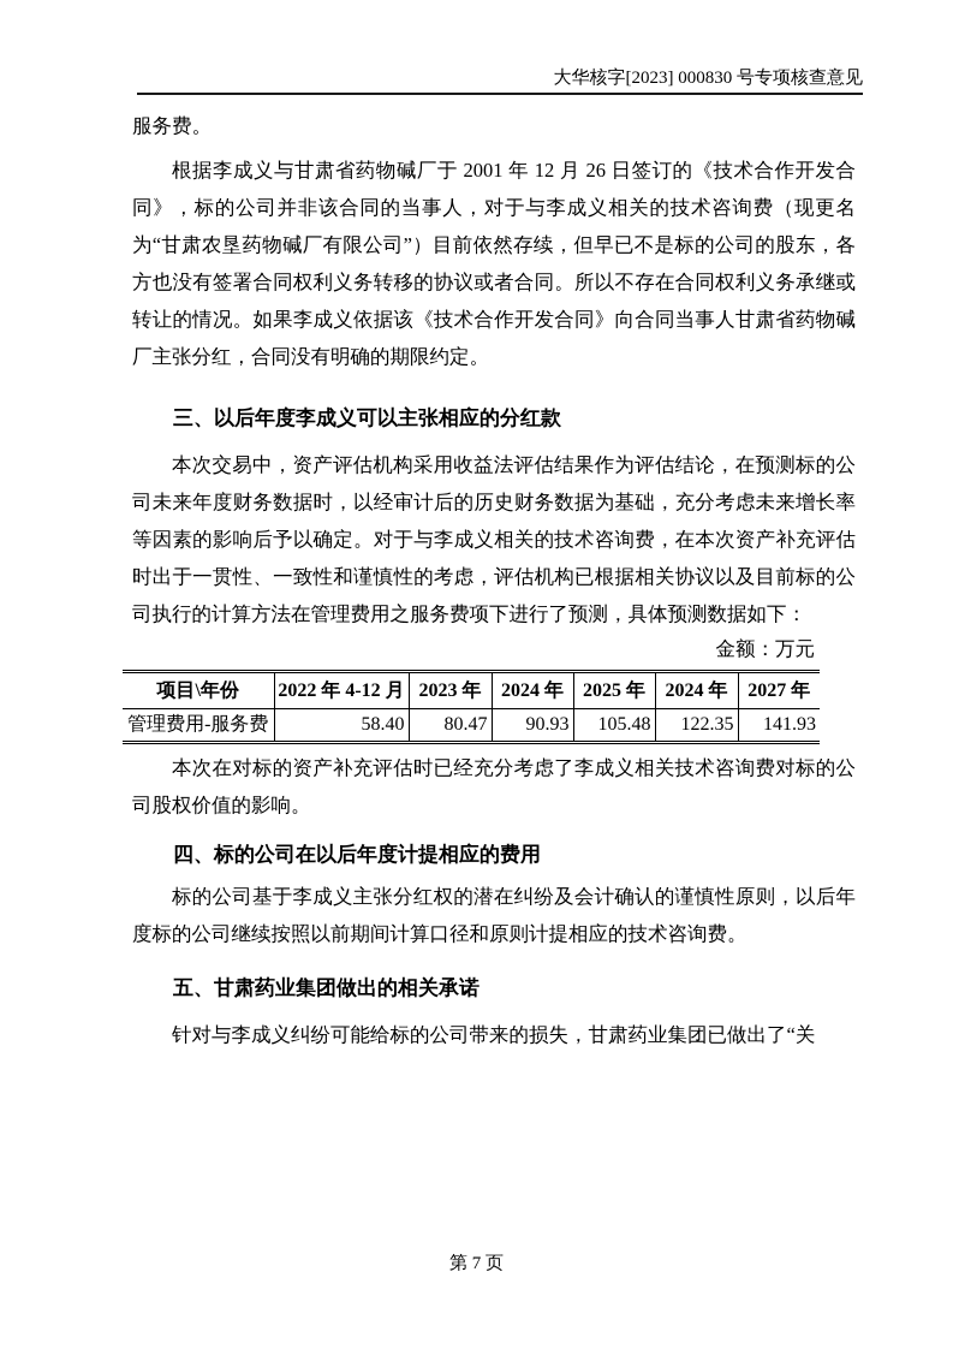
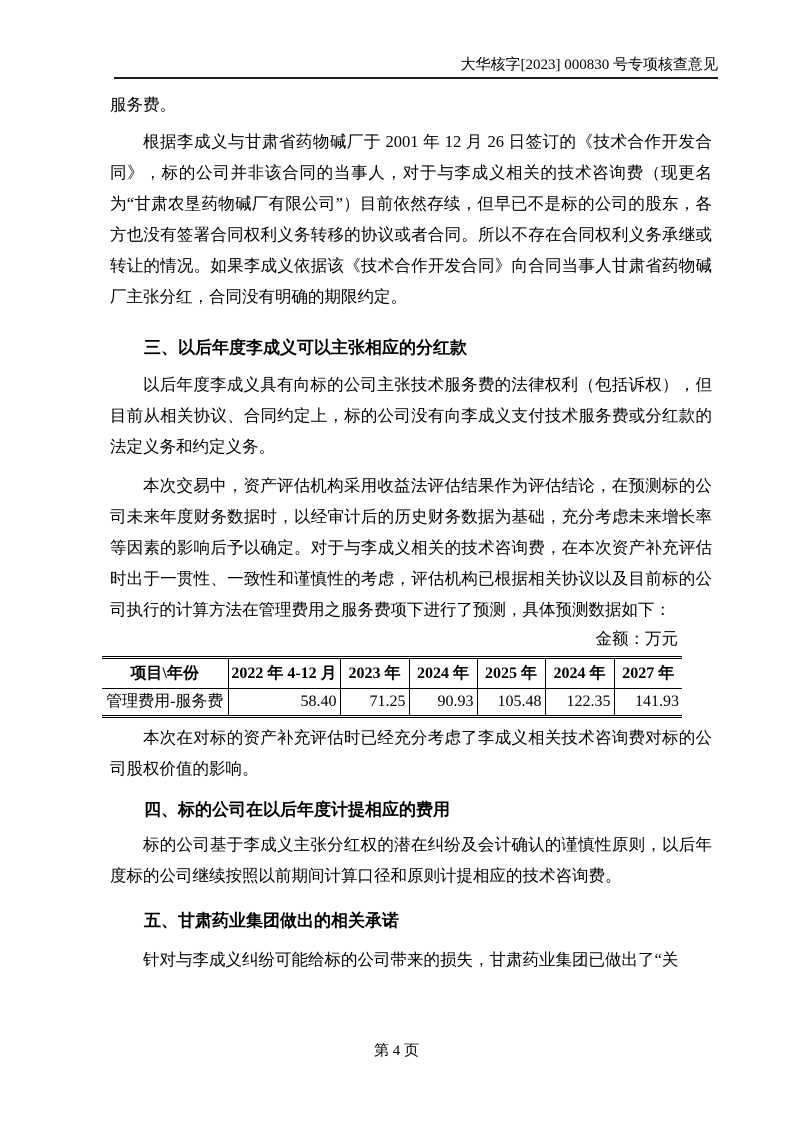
  大华核字[2023] 000830 号专项核查意见
  服务费。
  根据李成义与甘肃省药物碱厂于 2001 年 12 月 26 日签订的《技术合作开发合同》，标的公司并非该合同的当事人，对于与李成义相关的技术咨询费（现更名为“甘肃农垦药物碱厂有限公司”）目前依然存续，但早已不是标的公司的股东，各方也没有签署合同权利义务转移的协议或者合同。所以不存在合同权利义务承继或转让的情况。如果李成义依据该《技术合作开发合同》向合同当事人甘肃省药物碱厂主张分红，合同没有明确的期限约定。
  三、以后年度李成义可以主张相应的分红款
+ 以后年度李成义具有向标的公司主张技术服务费的法律权利（包括诉权），但目前从相关协议、合同约定上，标的公司没有向李成义支付技术服务费或分红款的法定义务和约定义务。
  本次交易中，资产评估机构采用收益法评估结果作为评估结论，在预测标的公司未来年度财务数据时，以经审计后的历史财务数据为基础，充分考虑未来增长率等因素的影响后予以确定。对于与李成义相关的技术咨询费，在本次资产补充评估时出于一贯性、一致性和谨慎性的考虑，评估机构已根据相关协议以及目前标的公司执行的计算方法在管理费用之服务费项下进行了预测，具体预测数据如下：
  金额：万元
  项目\年份	2022 年 4-12 月	2023 年	2024 年	2025 年	2024 年	2027 年
- 管理费用-服务费	58.40	80.47	90.93	105.48	122.35	141.93
+ 管理费用-服务费	58.40	71.25	90.93	105.48	122.35	141.93
  本次在对标的资产补充评估时已经充分考虑了李成义相关技术咨询费对标的公司股权价值的影响。
  四、标的公司在以后年度计提相应的费用
  标的公司基于李成义主张分红权的潜在纠纷及会计确认的谨慎性原则，以后年度标的公司继续按照以前期间计算口径和原则计提相应的技术咨询费。
  五、甘肃药业集团做出的相关承诺
  针对与李成义纠纷可能给标的公司带来的损失，甘肃药业集团已做出了“关
- 第 7 页
+ 第 4 页
